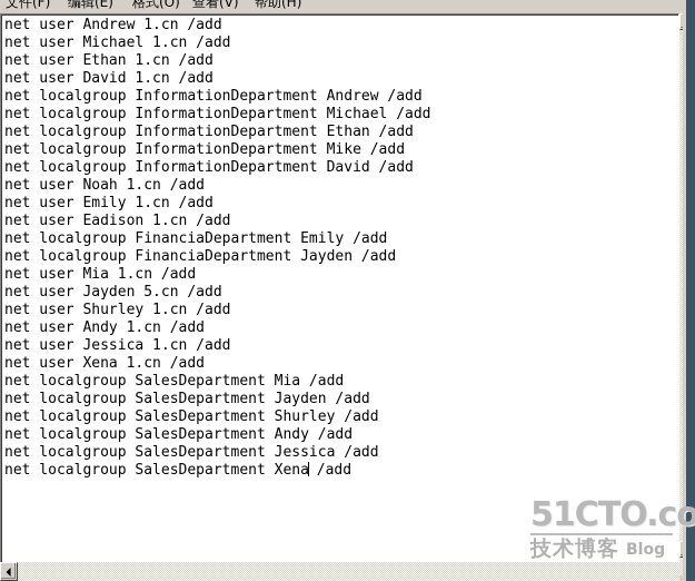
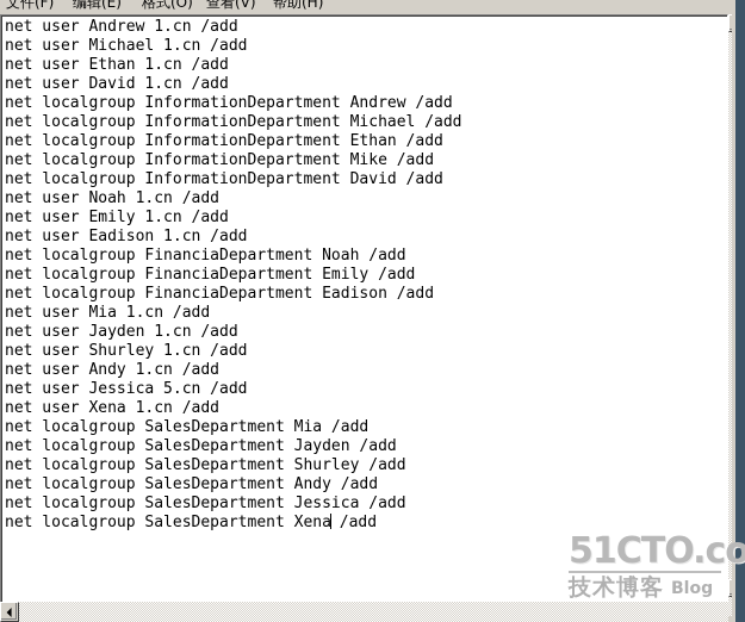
  文件(F)
  编辑(E)
  格式(O)
  查看(V)
  帮助(H)
  net user Andrew 1.cn /add
  net user Michael 1.cn /add
  net user Ethan 1.cn /add
  net user David 1.cn /add
  net localgroup InformationDepartment Andrew /add
  net localgroup InformationDepartment Michael /add
  net localgroup InformationDepartment Ethan /add
  net localgroup InformationDepartment Mike /add
  net localgroup InformationDepartment David /add
  net user Noah 1.cn /add
  net user Emily 1.cn /add
  net user Eadison 1.cn /add
+ net localgroup FinanciaDepartment Noah /add
  net localgroup FinanciaDepartment Emily /add
- net localgroup FinanciaDepartment Jayden /add
+ net localgroup FinanciaDepartment Eadison /add
  net user Mia 1.cn /add
- net user Jayden 5.cn /add
+ net user Jayden 1.cn /add
  net user Shurley 1.cn /add
  net user Andy 1.cn /add
- net user Jessica 1.cn /add
+ net user Jessica 5.cn /add
  net user Xena 1.cn /add
  net localgroup SalesDepartment Mia /add
  net localgroup SalesDepartment Jayden /add
  net localgroup SalesDepartment Shurley /add
  net localgroup SalesDepartment Andy /add
  net localgroup SalesDepartment Jessica /add
  net localgroup SalesDepartment Xena /add
  51CTO.co
  技术博客
  Blog
